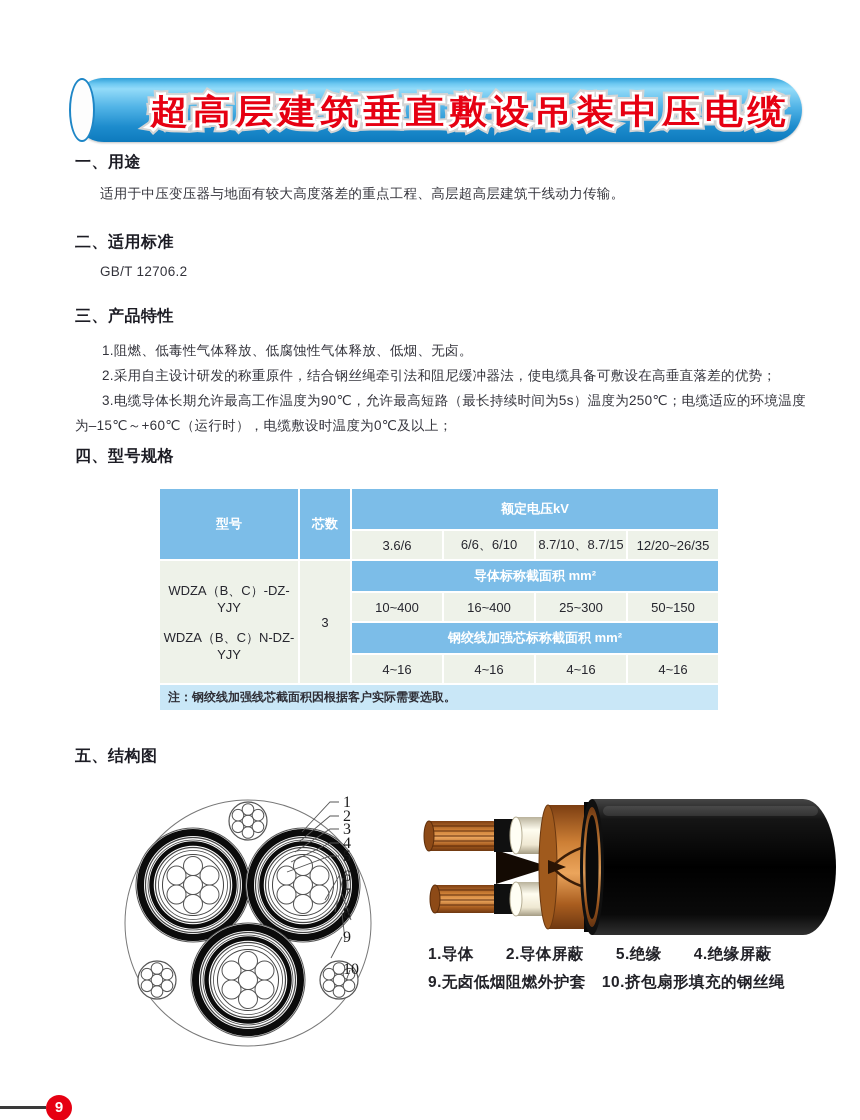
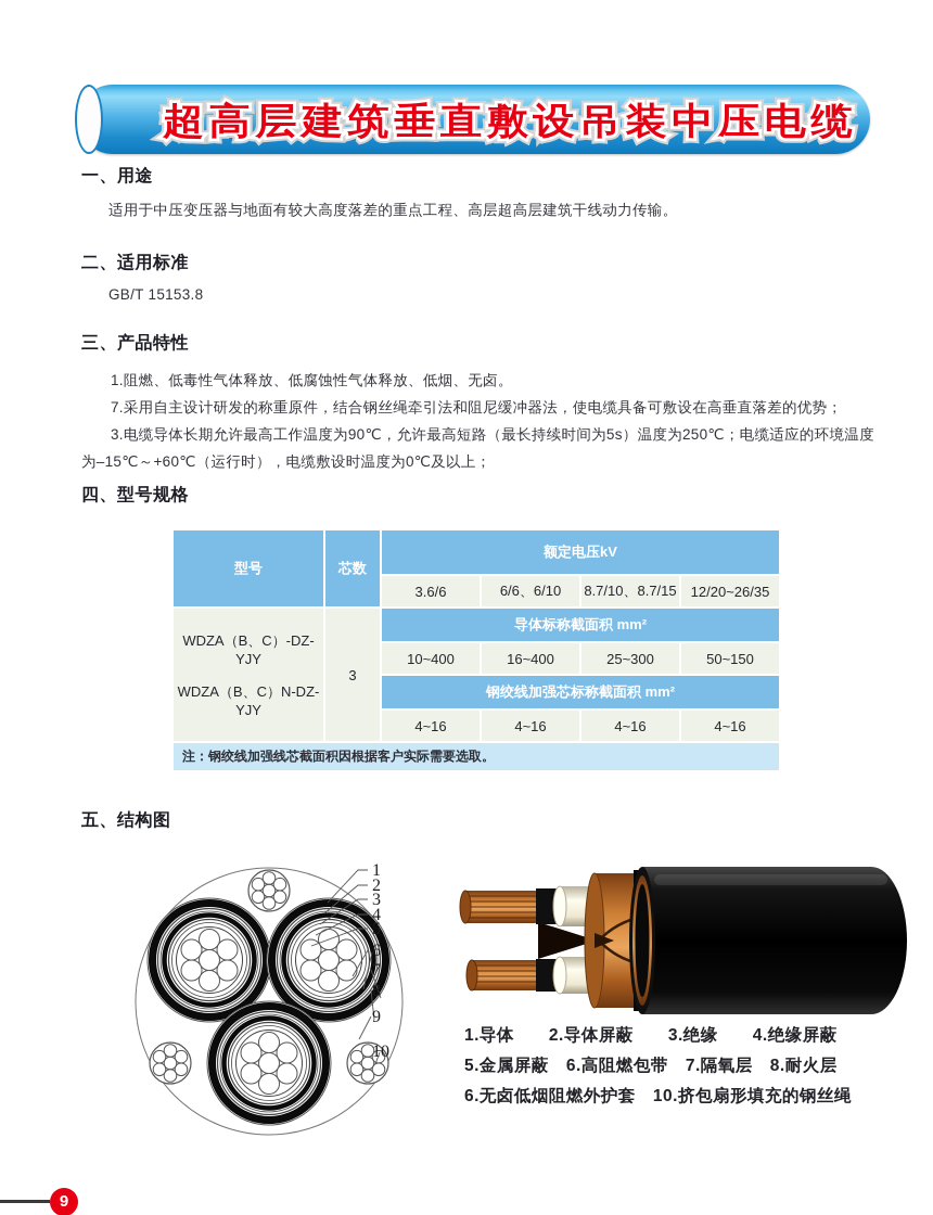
  超高层建筑垂直敷设吊装中压电缆
  一、用途
  适用于中压变压器与地面有较大高度落差的重点工程、高层超高层建筑干线动力传输。
  二、适用标准
- GB/T 12706.2
+ GB/T 15153.8
  三、产品特性
  1.阻燃、低毒性气体释放、低腐蚀性气体释放、低烟、无卤。
- 2.采用自主设计研发的称重原件，结合钢丝绳牵引法和阻尼缓冲器法，使电缆具备可敷设在高垂直落差的优势；
+ 7.采用自主设计研发的称重原件，结合钢丝绳牵引法和阻尼缓冲器法，使电缆具备可敷设在高垂直落差的优势；
  3.电缆导体长期允许最高工作温度为90℃，允许最高短路（最长持续时间为5s）温度为250℃；电缆适应的环境温度为–15℃～+60℃（运行时），电缆敷设时温度为0℃及以上；
  四、型号规格
  型号	芯数	额定电压kV
  3.6/6	6/6、6/10	8.7/10、8.7/15	12/20~26/35
  WDZA（B、C）-DZ-YJY WDZA（B、C）N-DZ-YJY	3	导体标称截面积 mm²
  10~400	16~400	25~300	50~150
  钢绞线加强芯标称截面积 mm²
  4~16	4~16	4~16	4~16
  注：钢绞线加强线芯截面积因根据客户实际需要选取。
  五、结构图
  1
  2
  3
  4
  5
  6
  7
  8
  9
  10
- 1.导体 2.导体屏蔽 5.绝缘 4.绝缘屏蔽
+ 1.导体 2.导体屏蔽 3.绝缘 4.绝缘屏蔽
+ 5.金属屏蔽 6.高阻燃包带 7.隔氧层 8.耐火层
- 9.无卤低烟阻燃外护套 10.挤包扇形填充的钢丝绳
+ 6.无卤低烟阻燃外护套 10.挤包扇形填充的钢丝绳
  9
